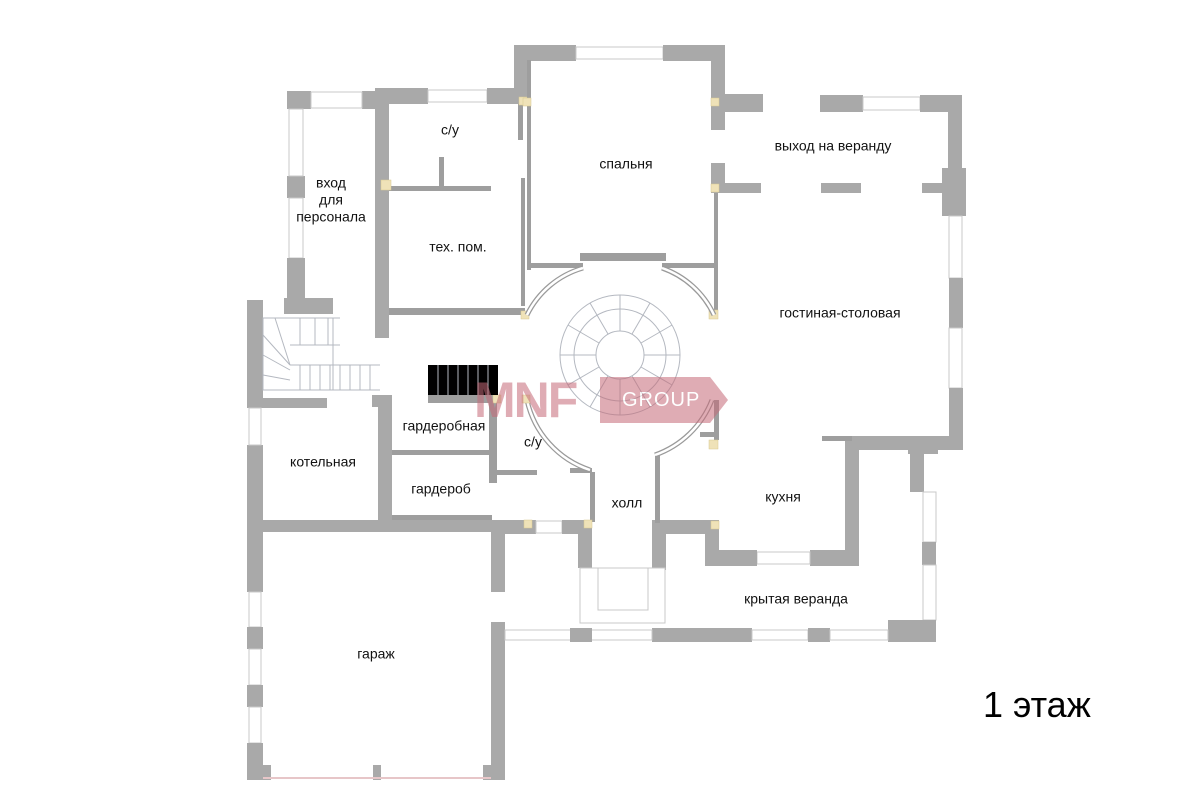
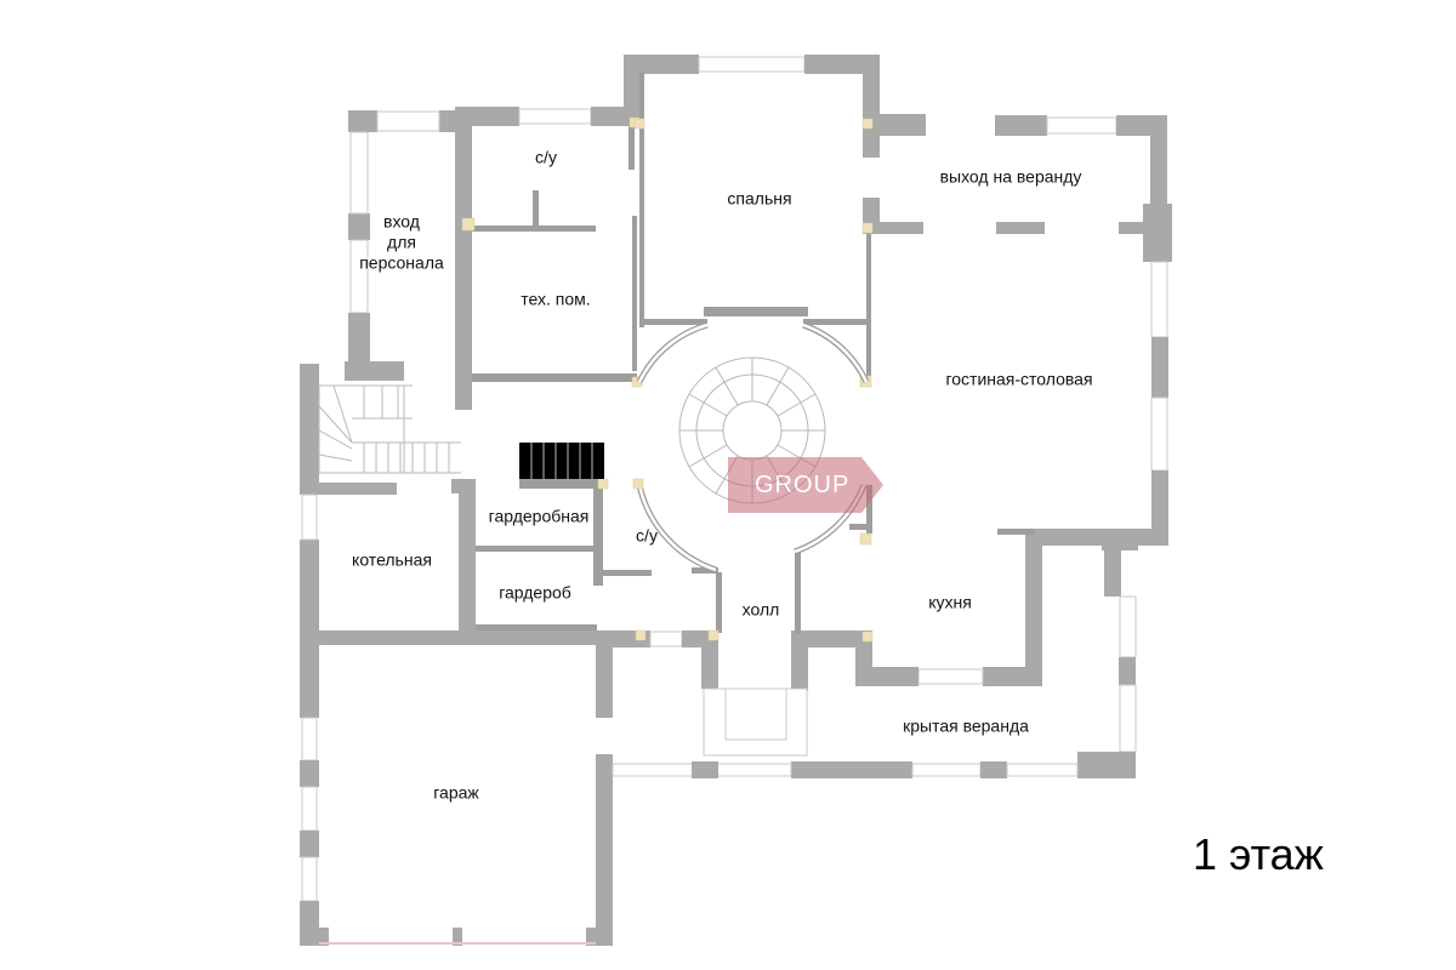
- MNF
  GROUP
  с/у
  вход
  для
  персонала
  спальня
  выход на веранду
  тех. пом.
  гостиная-столовая
  гардеробная
  с/у
  котельная
  гардероб
  холл
  кухня
  крытая веранда
  гараж
  1 этаж
